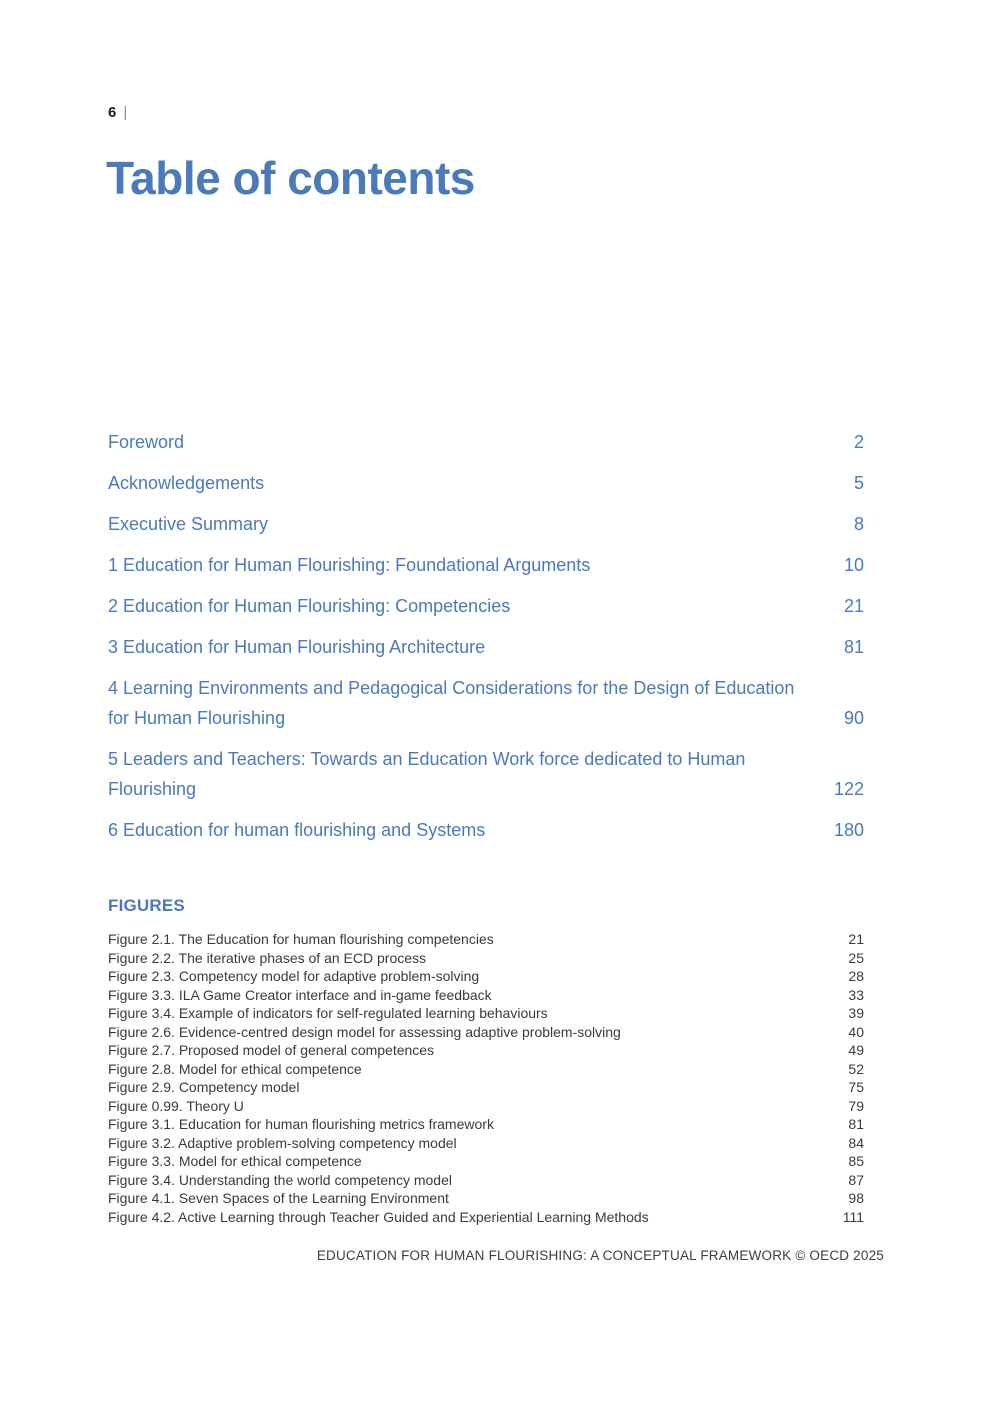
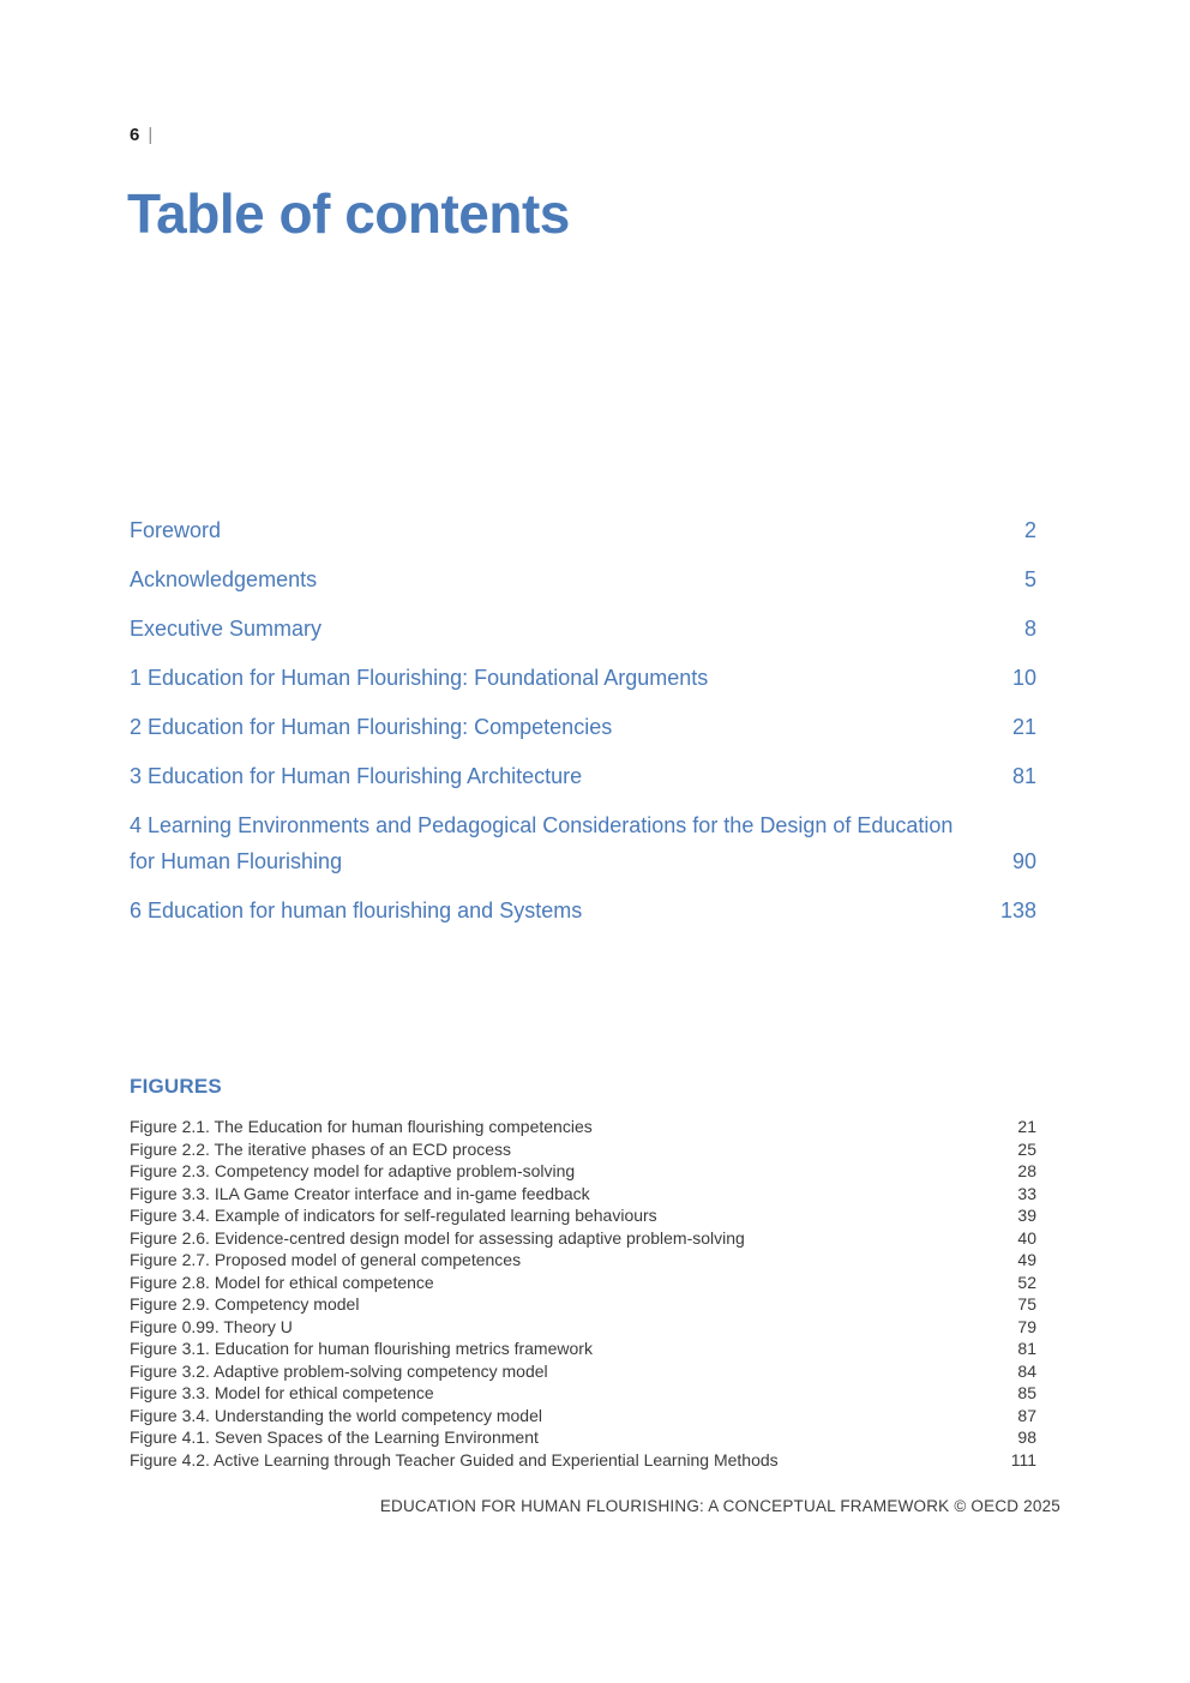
  6 |
  Table of contents
  Foreword
  2
  Acknowledgements
  5
  Executive Summary
  8
  1 Education for Human Flourishing: Foundational Arguments
  10
  2 Education for Human Flourishing: Competencies
  21
  3 Education for Human Flourishing Architecture
  81
  4 Learning Environments and Pedagogical Considerations for the Design of Education
  for Human Flourishing
  90
- 5 Leaders and Teachers: Towards an Education Work force dedicated to Human
- Flourishing
- 122
  6 Education for human flourishing and Systems
- 180
+ 138
  FIGURES
  Figure 2.1. The Education for human flourishing competencies
  21
  Figure 2.2. The iterative phases of an ECD process
  25
  Figure 2.3. Competency model for adaptive problem-solving
  28
  Figure 3.3. ILA Game Creator interface and in-game feedback
  33
  Figure 3.4. Example of indicators for self-regulated learning behaviours
  39
  Figure 2.6. Evidence-centred design model for assessing adaptive problem-solving
  40
  Figure 2.7. Proposed model of general competences
  49
  Figure 2.8. Model for ethical competence
  52
  Figure 2.9. Competency model
  75
  Figure 0.99. Theory U
  79
  Figure 3.1. Education for human flourishing metrics framework
  81
  Figure 3.2. Adaptive problem-solving competency model
  84
  Figure 3.3. Model for ethical competence
  85
  Figure 3.4. Understanding the world competency model
  87
  Figure 4.1. Seven Spaces of the Learning Environment
  98
  Figure 4.2. Active Learning through Teacher Guided and Experiential Learning Methods
  111
  EDUCATION FOR HUMAN FLOURISHING: A CONCEPTUAL FRAMEWORK © OECD 2025
